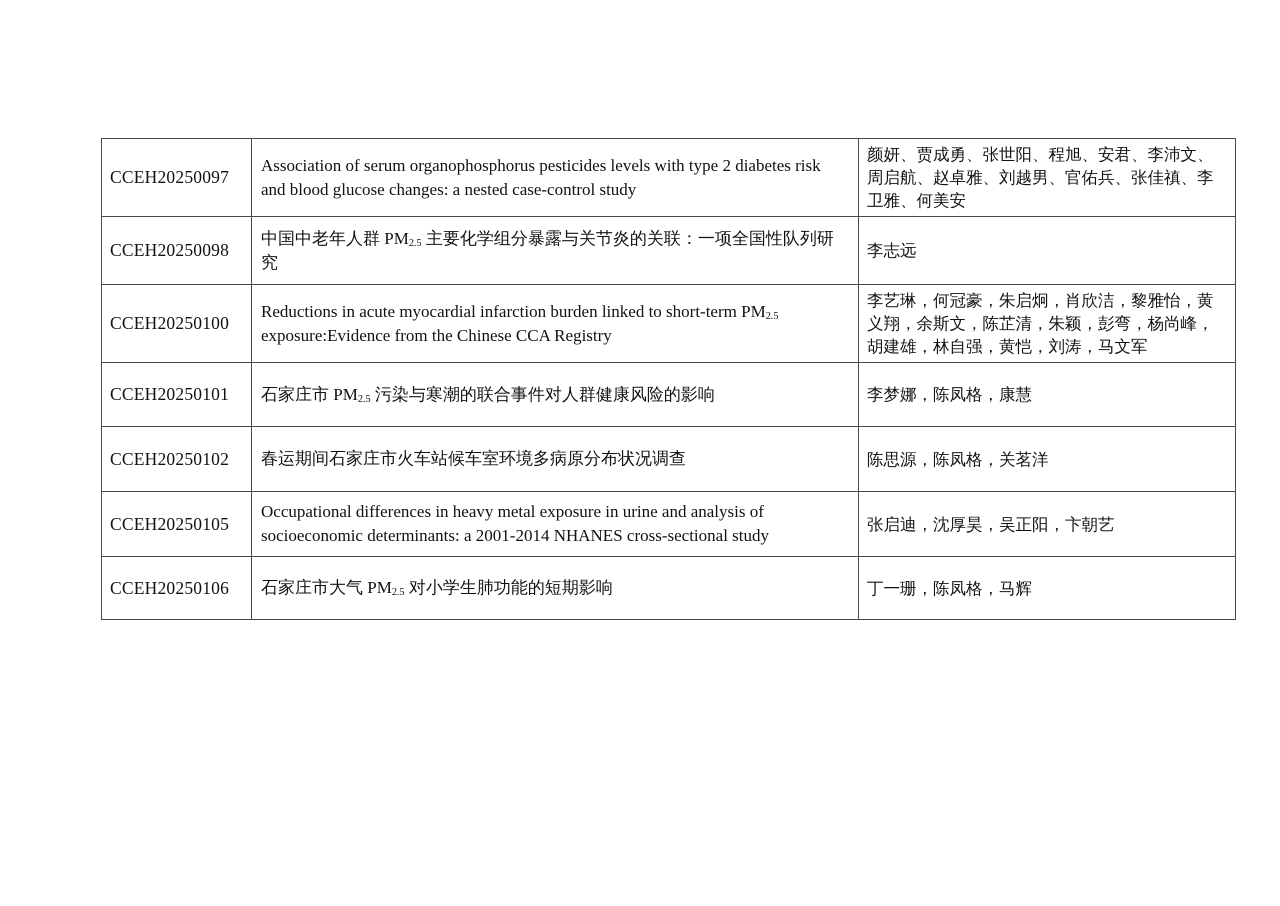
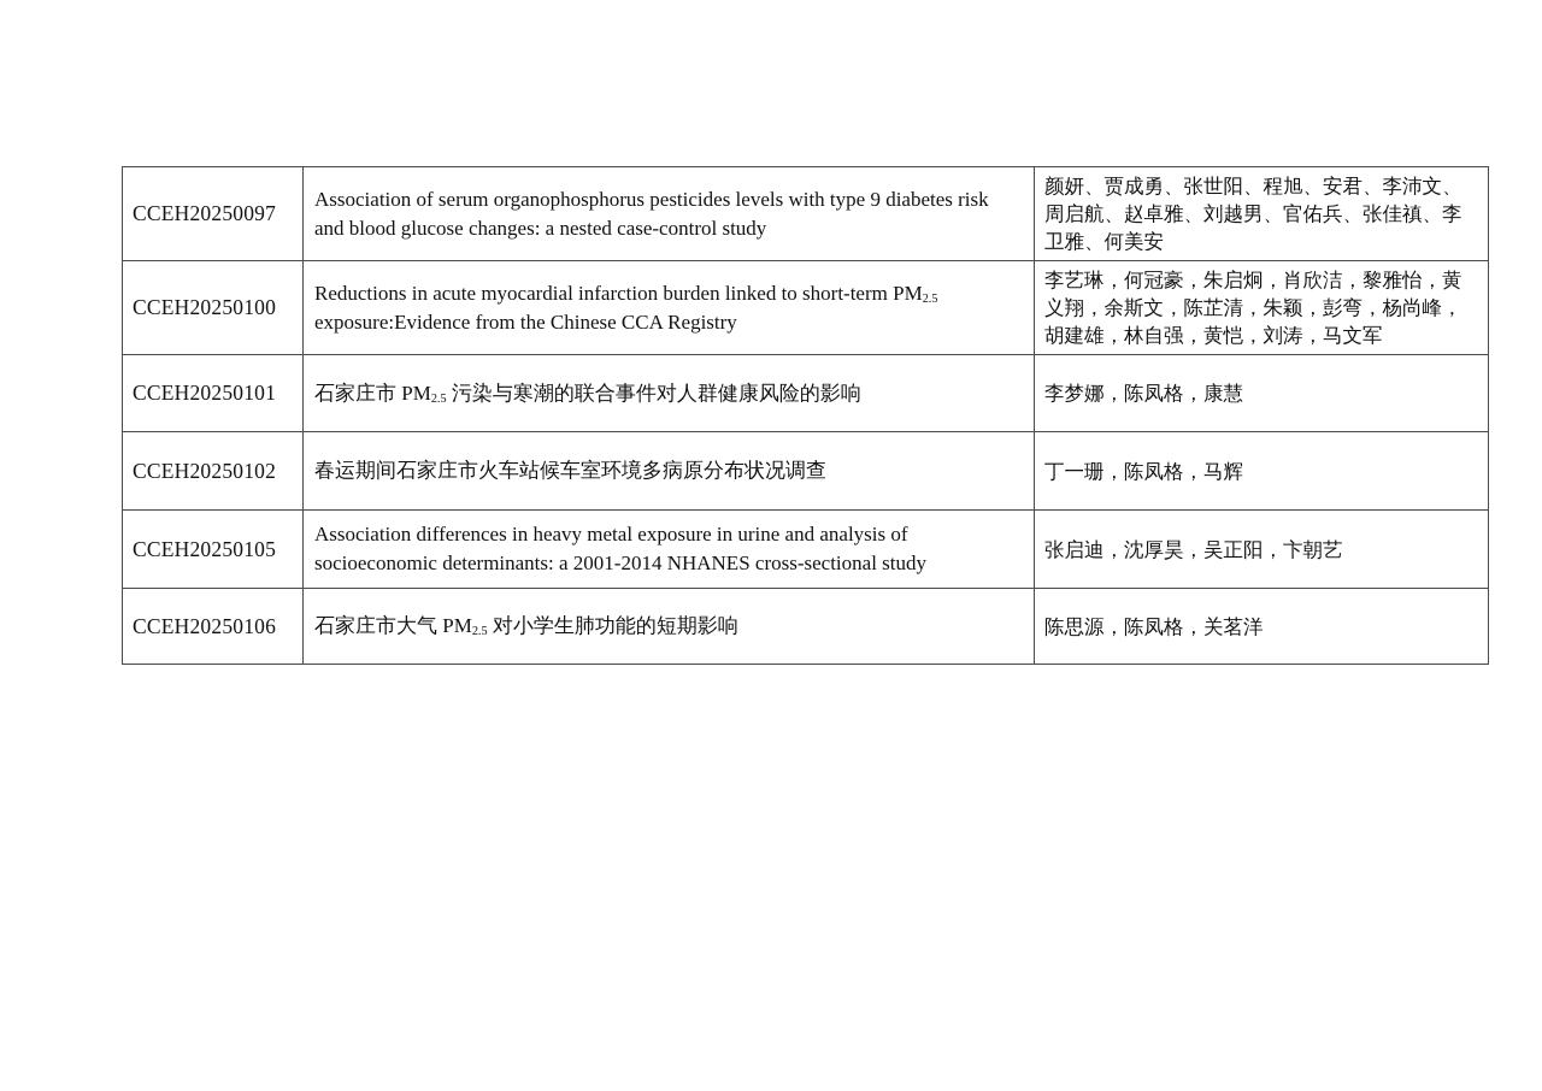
- CCEH20250097	Association of serum organophosphorus pesticides levels with type 2 diabetes risk and blood glucose changes: a nested case-control study	颜妍、贾成勇、张世阳、程旭、安君、李沛文、周启航、赵卓雅、刘越男、官佑兵、张佳禛、李卫雅、何美安
+ CCEH20250097	Association of serum organophosphorus pesticides levels with type 9 diabetes risk and blood glucose changes: a nested case-control study	颜妍、贾成勇、张世阳、程旭、安君、李沛文、周启航、赵卓雅、刘越男、官佑兵、张佳禛、李卫雅、何美安
- CCEH20250098	中国中老年人群 PM2.5 主要化学组分暴露与关节炎的关联：一项全国性队列研究	李志远
  CCEH20250100	Reductions in acute myocardial infarction burden linked to short-term PM2.5 exposure:Evidence from the Chinese CCA Registry	李艺琳，何冠豪，朱启炯，肖欣洁，黎雅怡，黄义翔，余斯文，陈芷清，朱颖，彭弯，杨尚峰，胡建雄，林自强，黄恺，刘涛，马文军
  CCEH20250101	石家庄市 PM2.5 污染与寒潮的联合事件对人群健康风险的影响	李梦娜，陈凤格，康慧
- CCEH20250102	春运期间石家庄市火车站候车室环境多病原分布状况调查	陈思源，陈凤格，关茗洋
+ CCEH20250102	春运期间石家庄市火车站候车室环境多病原分布状况调查	丁一珊，陈凤格，马辉
- CCEH20250105	Occupational differences in heavy metal exposure in urine and analysis of socioeconomic determinants: a 2001-2014 NHANES cross-sectional study	张启迪，沈厚昊，吴正阳，卞朝艺
+ CCEH20250105	Association differences in heavy metal exposure in urine and analysis of socioeconomic determinants: a 2001-2014 NHANES cross-sectional study	张启迪，沈厚昊，吴正阳，卞朝艺
- CCEH20250106	石家庄市大气 PM2.5 对小学生肺功能的短期影响	丁一珊，陈凤格，马辉
+ CCEH20250106	石家庄市大气 PM2.5 对小学生肺功能的短期影响	陈思源，陈凤格，关茗洋
